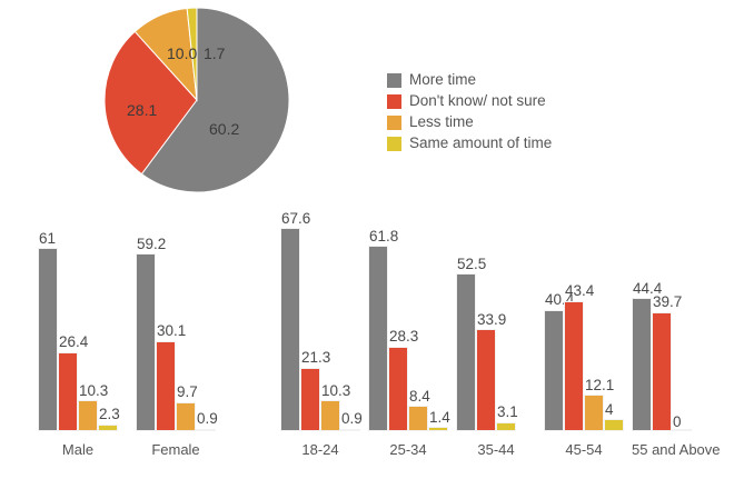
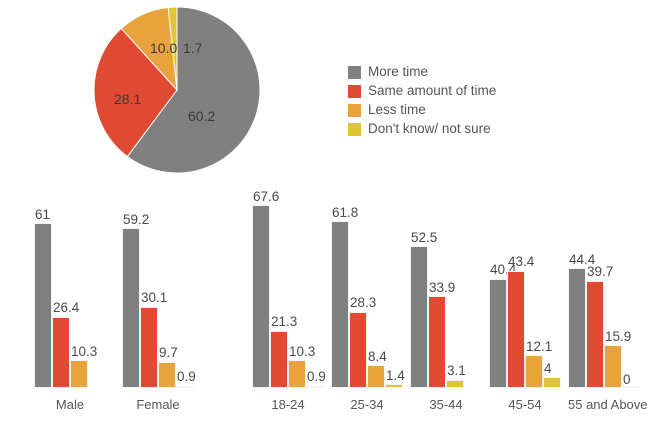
  60.2
  28.1
  10.0
  1.7
  More time
- Don't know/ not sure
+ Same amount of time
  Less time
- Same amount of time
+ Don't know/ not sure
  61
  26.4
  10.3
- 2.3
  Male
  59.2
  30.1
  9.7
  0.9
  Female
  67.6
  21.3
  10.3
  0.9
  18-24
  61.8
  28.3
  8.4
  1.4
  25-34
  52.5
  33.9
  3.1
  35-44
  43.4
  12.1
  4
  45-54
  44.4
  39.7
+ 15.9
  0
  55 and Above
